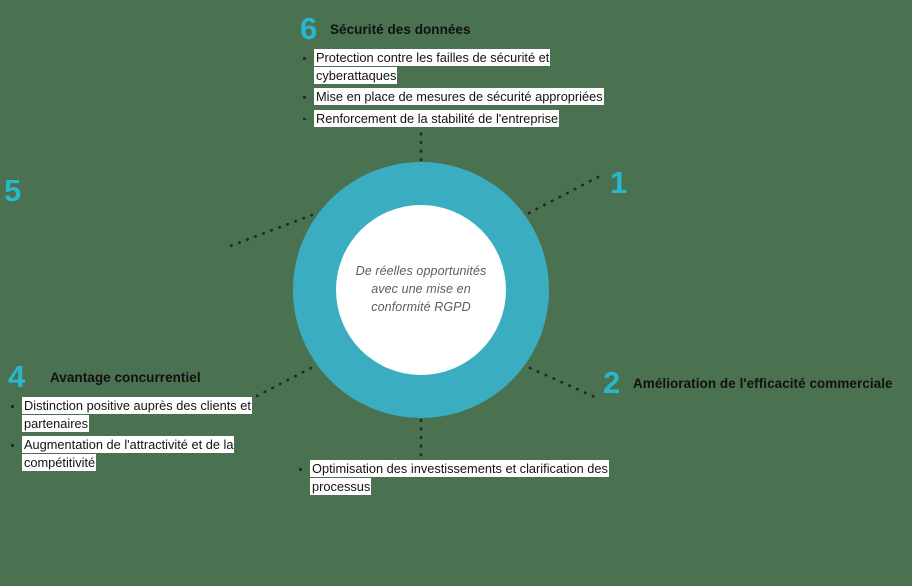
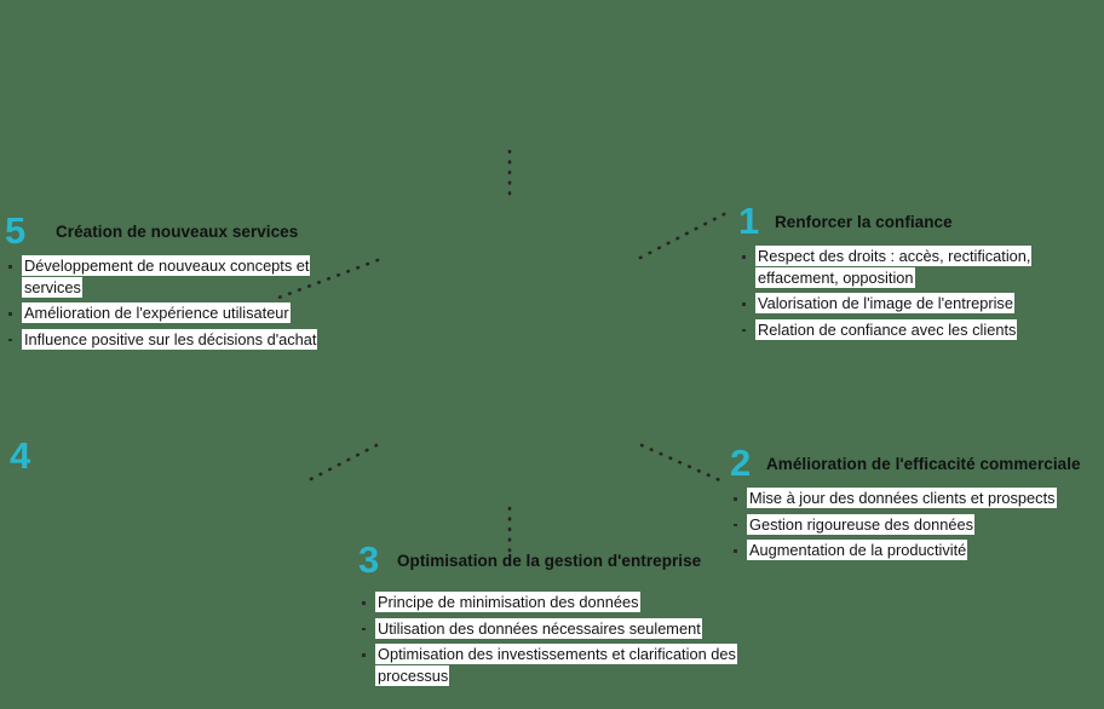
- De réelles opportunités
- avec une mise en
- conformité RGPD
- 6
- Sécurité des données
- Protection contre les failles de sécurité et cyberattaques
- Mise en place de mesures de sécurité appropriées
- Renforcement de la stabilité de l'entreprise
  1
+ Renforcer la confiance
+ Respect des droits : accès, rectification, effacement, opposition
+ Valorisation de l'image de l'entreprise
+ Relation de confiance avec les clients
  2
  Amélioration de l'efficacité commerciale
+ Mise à jour des données clients et prospects
+ Gestion rigoureuse des données
+ Augmentation de la productivité
+ 3
+ Optimisation de la gestion d'entreprise
+ Principe de minimisation des données
+ Utilisation des données nécessaires seulement
  Optimisation des investissements et clarification des processus
  4
- Avantage concurrentiel
- Distinction positive auprès des clients et partenaires
- Augmentation de l'attractivité et de la compétitivité
  5
+ Création de nouveaux services
+ Développement de nouveaux concepts et services
+ Amélioration de l'expérience utilisateur
+ Influence positive sur les décisions d'achat
